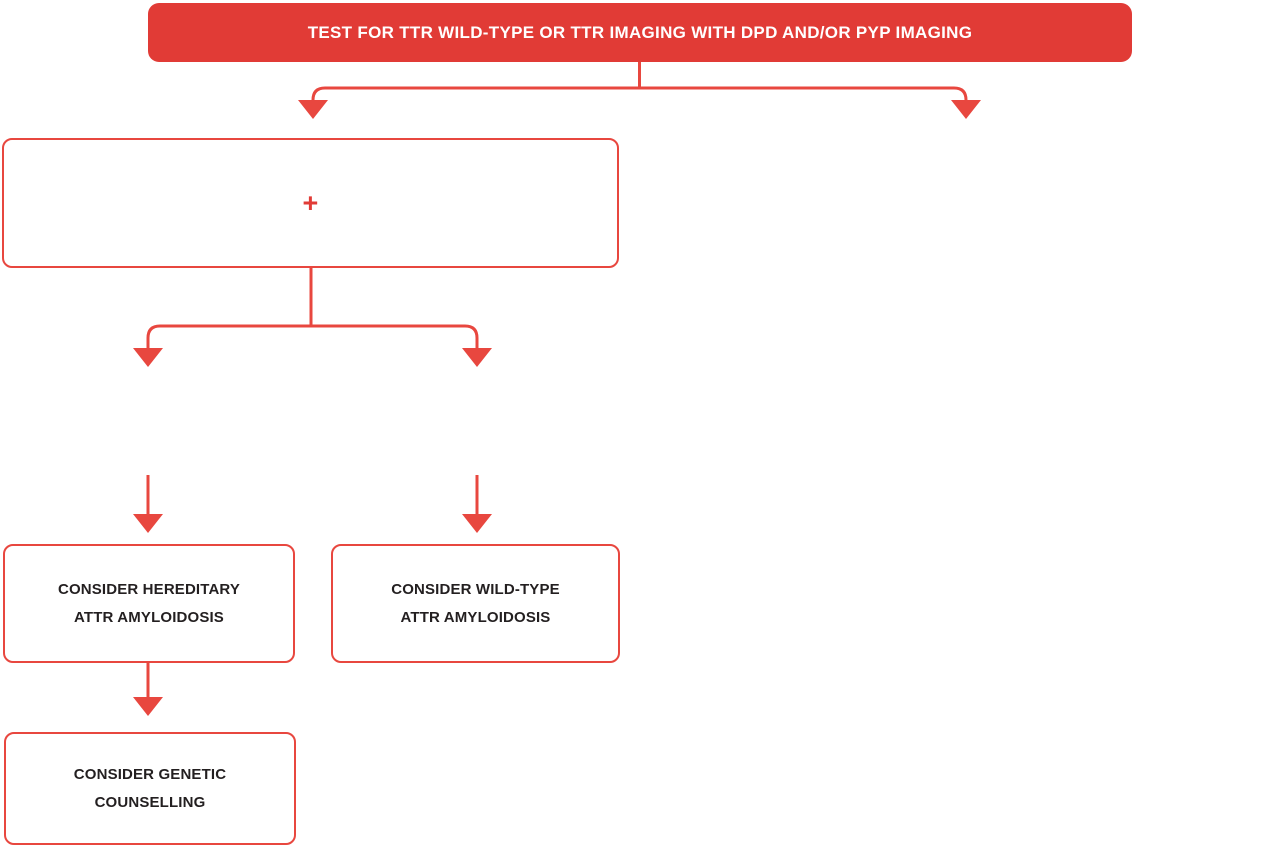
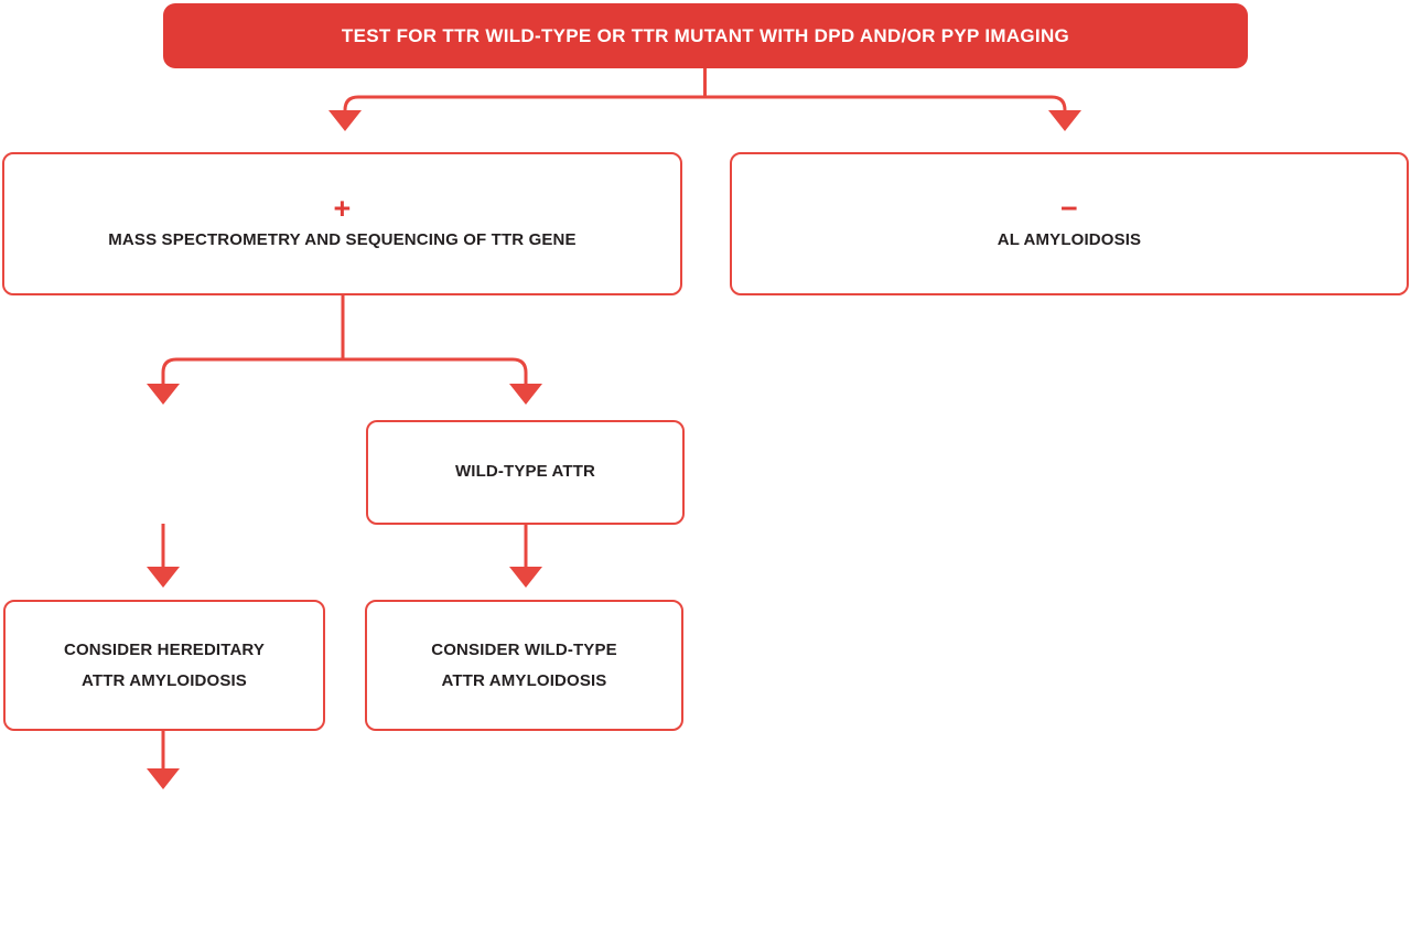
- TEST FOR TTR WILD-TYPE OR TTR IMAGING WITH DPD AND/OR PYP IMAGING
+ TEST FOR TTR WILD-TYPE OR TTR MUTANT WITH DPD AND/OR PYP IMAGING
  +
+ MASS SPECTROMETRY AND SEQUENCING OF TTR GENE
+ −
+ AL AMYLOIDOSIS
+ WILD-TYPE ATTR
  CONSIDER HEREDITARY
  ATTR AMYLOIDOSIS
  CONSIDER WILD-TYPE
  ATTR AMYLOIDOSIS
- CONSIDER GENETIC
- COUNSELLING
